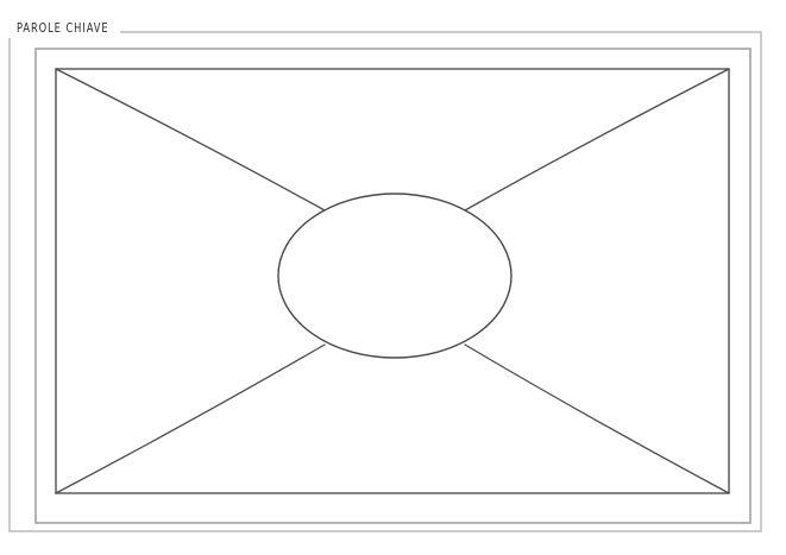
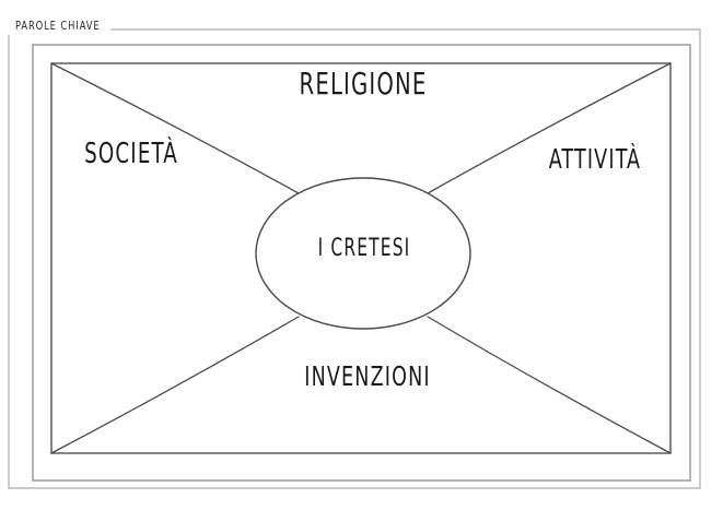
  PAROLE CHIAVE
+ RELIGIONE
+ SOCIETÀ
+ ATTIVITÀ
+ INVENZIONI
+ I CRETESI
